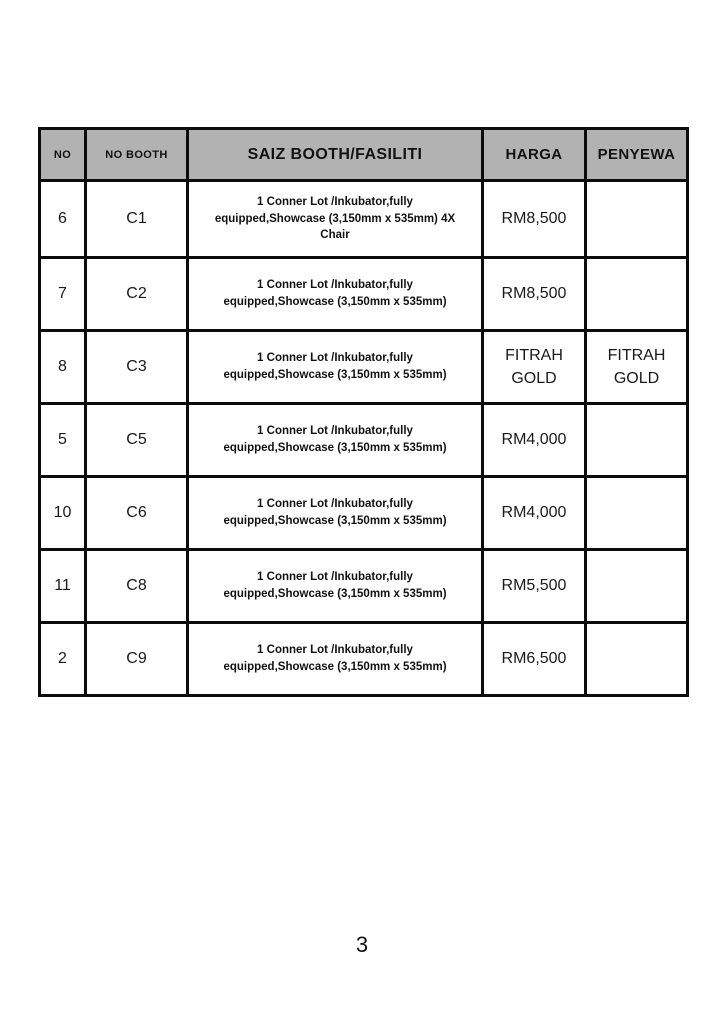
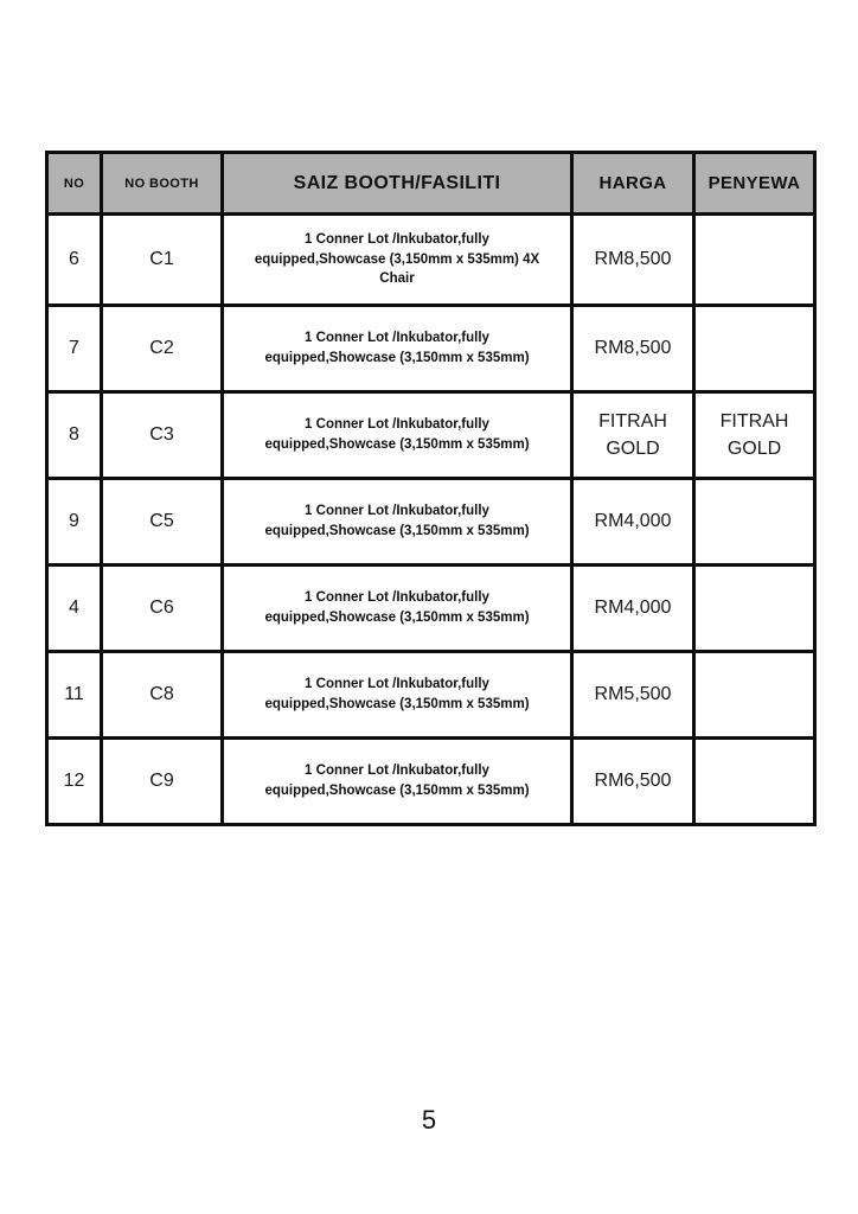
  NO	NO BOOTH	SAIZ BOOTH/FASILITI	HARGA	PENYEWA
  6	C1	1 Conner Lot /Inkubator,fully equipped,Showcase (3,150mm x 535mm) 4X Chair	RM8,500
  7	C2	1 Conner Lot /Inkubator,fully equipped,Showcase (3,150mm x 535mm)	RM8,500
  8	C3	1 Conner Lot /Inkubator,fully equipped,Showcase (3,150mm x 535mm)	FITRAH GOLD	FITRAH GOLD
- 5	C5	1 Conner Lot /Inkubator,fully equipped,Showcase (3,150mm x 535mm)	RM4,000
+ 9	C5	1 Conner Lot /Inkubator,fully equipped,Showcase (3,150mm x 535mm)	RM4,000
- 10	C6	1 Conner Lot /Inkubator,fully equipped,Showcase (3,150mm x 535mm)	RM4,000
+ 4	C6	1 Conner Lot /Inkubator,fully equipped,Showcase (3,150mm x 535mm)	RM4,000
  11	C8	1 Conner Lot /Inkubator,fully equipped,Showcase (3,150mm x 535mm)	RM5,500
- 2	C9	1 Conner Lot /Inkubator,fully equipped,Showcase (3,150mm x 535mm)	RM6,500
+ 12	C9	1 Conner Lot /Inkubator,fully equipped,Showcase (3,150mm x 535mm)	RM6,500
- 3
+ 5
